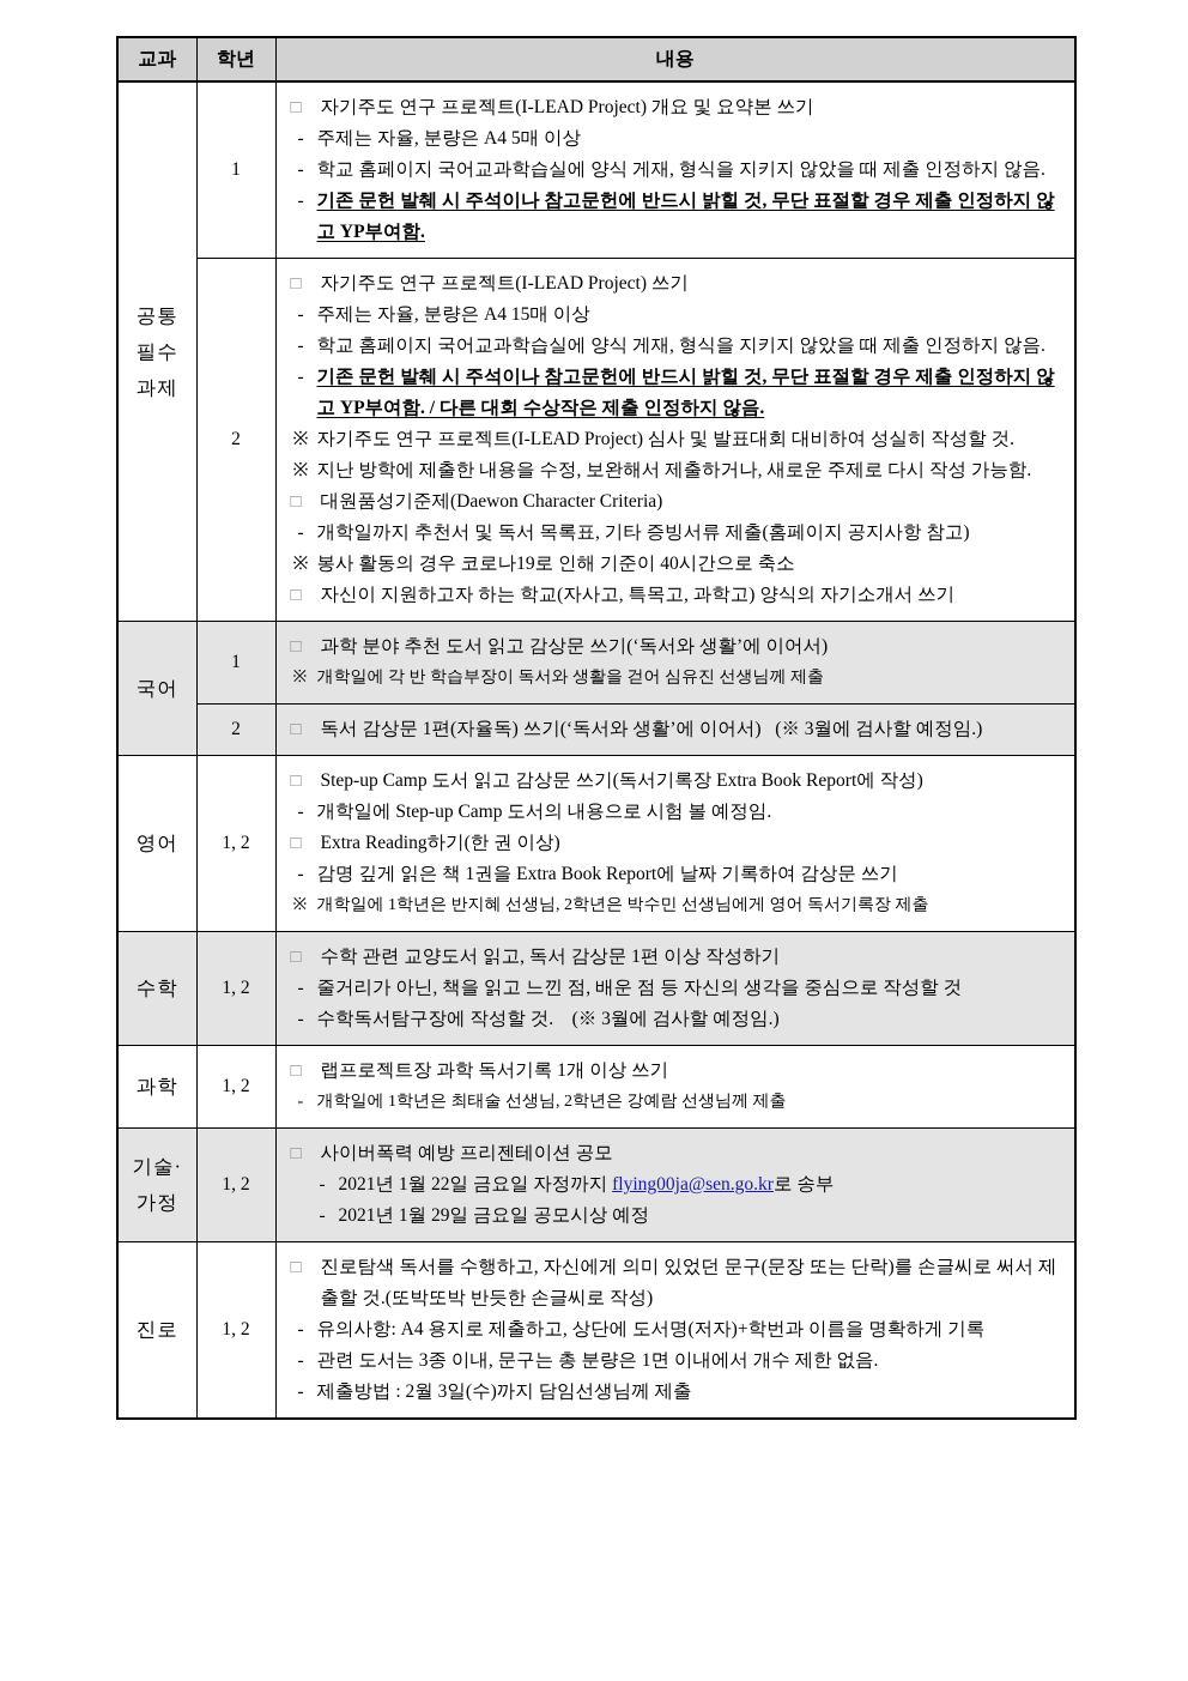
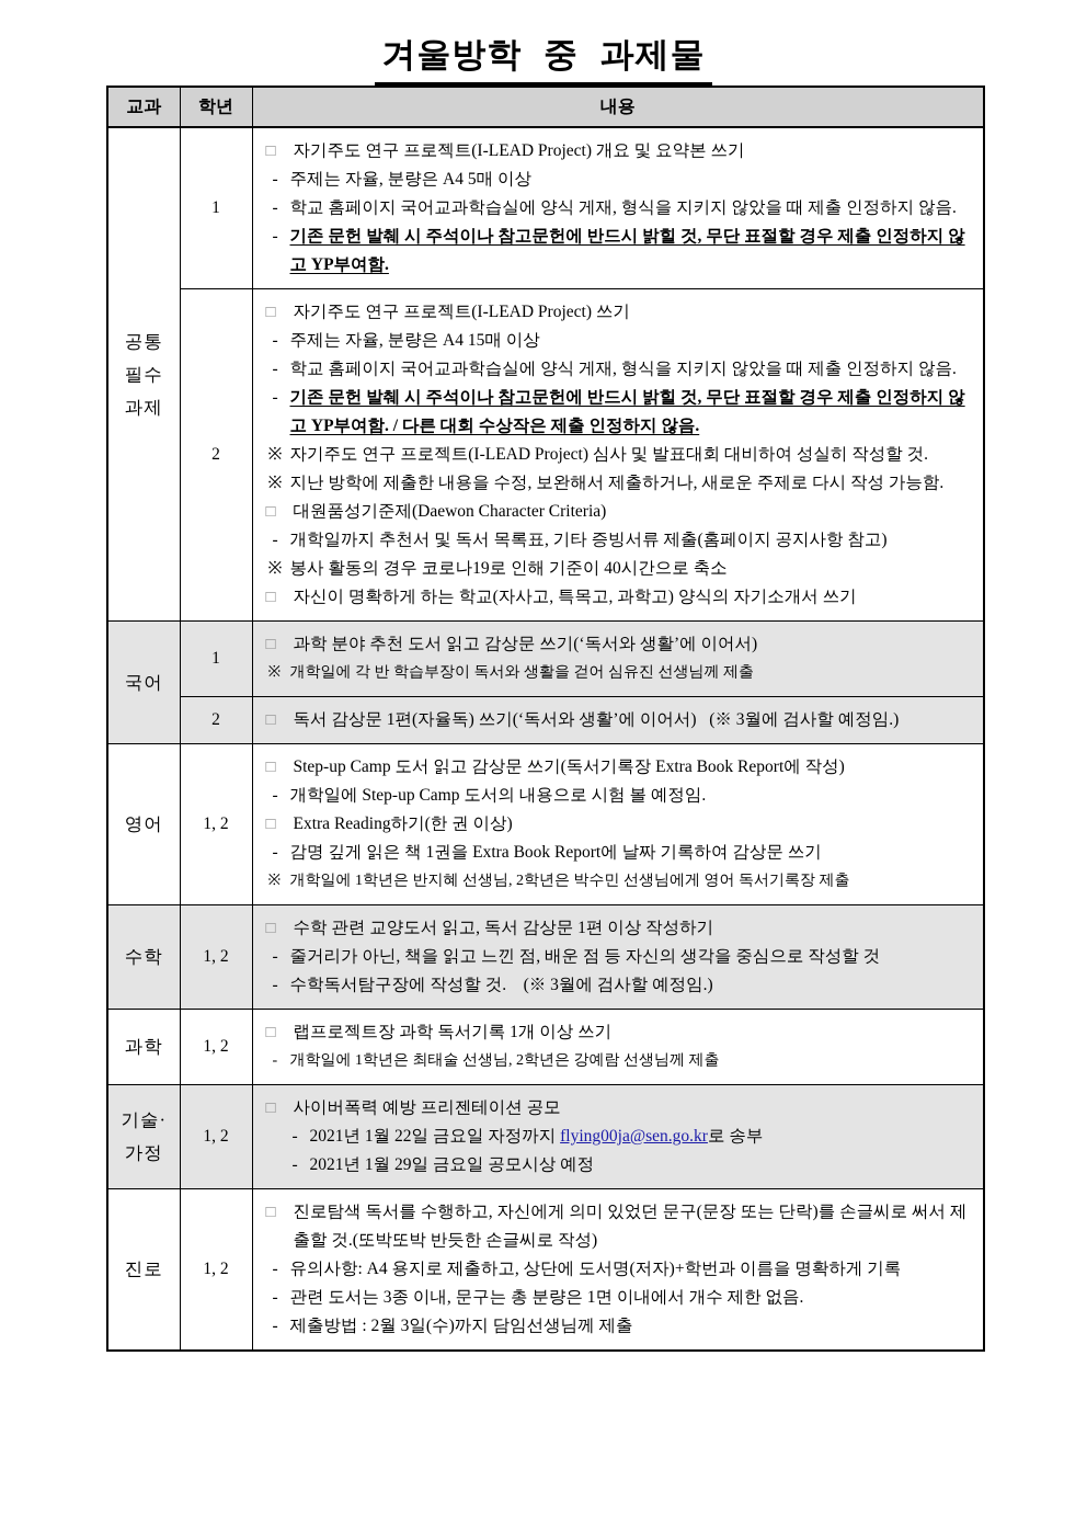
+ 겨울방학 중 과제물
  교과	학년	내용
  공통필수과제	1	□ 자기주도 연구 프로젝트(I-LEAD Project) 개요 및 요약본 쓰기- 주제는 자율, 분량은 A4 5매 이상- 학교 홈페이지 국어교과학습실에 양식 게재, 형식을 지키지 않았을 때 제출 인정하지 않음.- 기존 문헌 발췌 시 주석이나 참고문헌에 반드시 밝힐 것, 무단 표절할 경우 제출 인정하지 않고 YP부여함.
- 2	□ 자기주도 연구 프로젝트(I-LEAD Project) 쓰기- 주제는 자율, 분량은 A4 15매 이상- 학교 홈페이지 국어교과학습실에 양식 게재, 형식을 지키지 않았을 때 제출 인정하지 않음.- 기존 문헌 발췌 시 주석이나 참고문헌에 반드시 밝힐 것, 무단 표절할 경우 제출 인정하지 않고 YP부여함. / 다른 대회 수상작은 제출 인정하지 않음.※ 자기주도 연구 프로젝트(I-LEAD Project) 심사 및 발표대회 대비하여 성실히 작성할 것.※ 지난 방학에 제출한 내용을 수정, 보완해서 제출하거나, 새로운 주제로 다시 작성 가능함.□ 대원품성기준제(Daewon Character Criteria)- 개학일까지 추천서 및 독서 목록표, 기타 증빙서류 제출(홈페이지 공지사항 참고)※ 봉사 활동의 경우 코로나19로 인해 기준이 40시간으로 축소□ 자신이 지원하고자 하는 학교(자사고, 특목고, 과학고) 양식의 자기소개서 쓰기
+ 2	□ 자기주도 연구 프로젝트(I-LEAD Project) 쓰기- 주제는 자율, 분량은 A4 15매 이상- 학교 홈페이지 국어교과학습실에 양식 게재, 형식을 지키지 않았을 때 제출 인정하지 않음.- 기존 문헌 발췌 시 주석이나 참고문헌에 반드시 밝힐 것, 무단 표절할 경우 제출 인정하지 않고 YP부여함. / 다른 대회 수상작은 제출 인정하지 않음.※ 자기주도 연구 프로젝트(I-LEAD Project) 심사 및 발표대회 대비하여 성실히 작성할 것.※ 지난 방학에 제출한 내용을 수정, 보완해서 제출하거나, 새로운 주제로 다시 작성 가능함.□ 대원품성기준제(Daewon Character Criteria)- 개학일까지 추천서 및 독서 목록표, 기타 증빙서류 제출(홈페이지 공지사항 참고)※ 봉사 활동의 경우 코로나19로 인해 기준이 40시간으로 축소□ 자신이 명확하게 하는 학교(자사고, 특목고, 과학고) 양식의 자기소개서 쓰기
  국어	1	□ 과학 분야 추천 도서 읽고 감상문 쓰기(‘독서와 생활’에 이어서)※ 개학일에 각 반 학습부장이 독서와 생활을 걷어 심유진 선생님께 제출
  2	□ 독서 감상문 1편(자율독) 쓰기(‘독서와 생활’에 이어서) (※ 3월에 검사할 예정임.)
  영어	1, 2	□ Step-up Camp 도서 읽고 감상문 쓰기(독서기록장 Extra Book Report에 작성)- 개학일에 Step-up Camp 도서의 내용으로 시험 볼 예정임.□ Extra Reading하기(한 권 이상)- 감명 깊게 읽은 책 1권을 Extra Book Report에 날짜 기록하여 감상문 쓰기※ 개학일에 1학년은 반지혜 선생님, 2학년은 박수민 선생님에게 영어 독서기록장 제출
  수학	1, 2	□ 수학 관련 교양도서 읽고, 독서 감상문 1편 이상 작성하기- 줄거리가 아닌, 책을 읽고 느낀 점, 배운 점 등 자신의 생각을 중심으로 작성할 것- 수학독서탐구장에 작성할 것. (※ 3월에 검사할 예정임.)
  과학	1, 2	□ 랩프로젝트장 과학 독서기록 1개 이상 쓰기- 개학일에 1학년은 최태술 선생님, 2학년은 강예람 선생님께 제출
  기술·가정	1, 2	□ 사이버폭력 예방 프리젠테이션 공모- 2021년 1월 22일 금요일 자정까지 flying00ja@sen.go.kr로 송부- 2021년 1월 29일 금요일 공모시상 예정
  진로	1, 2	□ 진로탐색 독서를 수행하고, 자신에게 의미 있었던 문구(문장 또는 단락)를 손글씨로 써서 제출할 것.(또박또박 반듯한 손글씨로 작성)- 유의사항: A4 용지로 제출하고, 상단에 도서명(저자)+학번과 이름을 명확하게 기록- 관련 도서는 3종 이내, 문구는 총 분량은 1면 이내에서 개수 제한 없음.- 제출방법 : 2월 3일(수)까지 담임선생님께 제출
